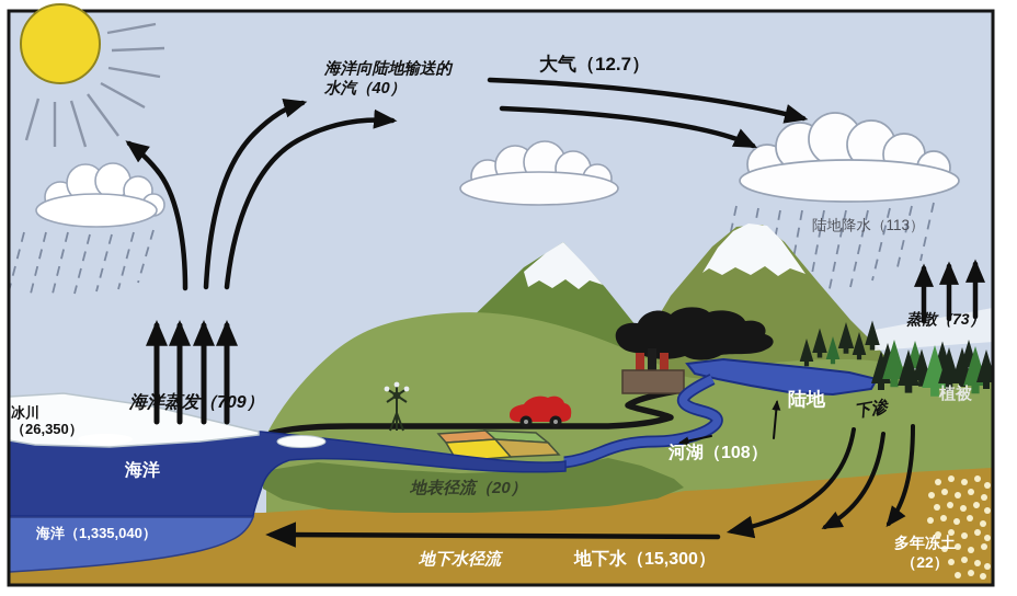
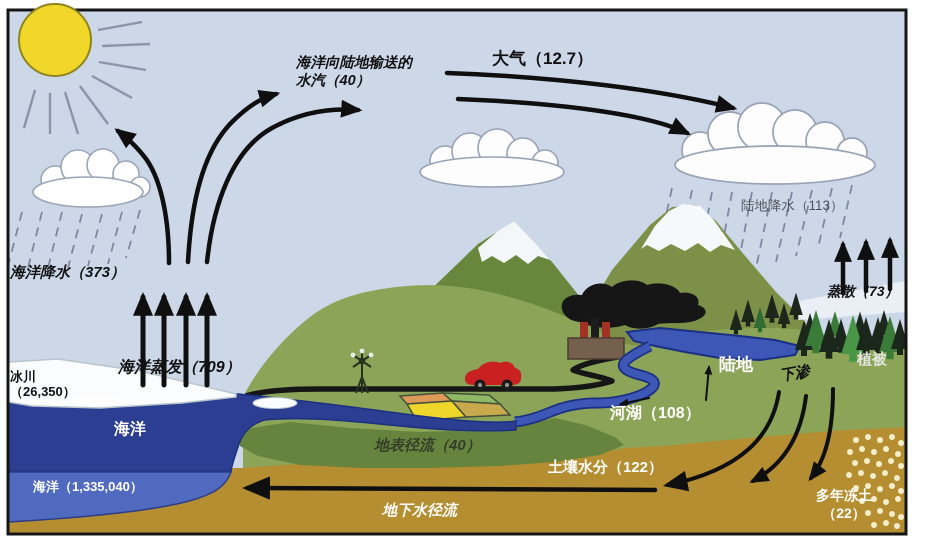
  海洋向陆地输送的
  水汽（40）
  大气（12.7）
  陆地降水（113）
+ 海洋降水（373）
  蒸散（73）
  海洋蒸发（709）
  冰川
  （26,350）
  陆地
  植被
  河湖（108）
  海洋
- 地表径流（20）
+ 地表径流（40）
+ 土壤水分（122）
  海洋（1,335,040）
  地下水径流
- 地下水（15,300）
  多年冻土
  （22）
